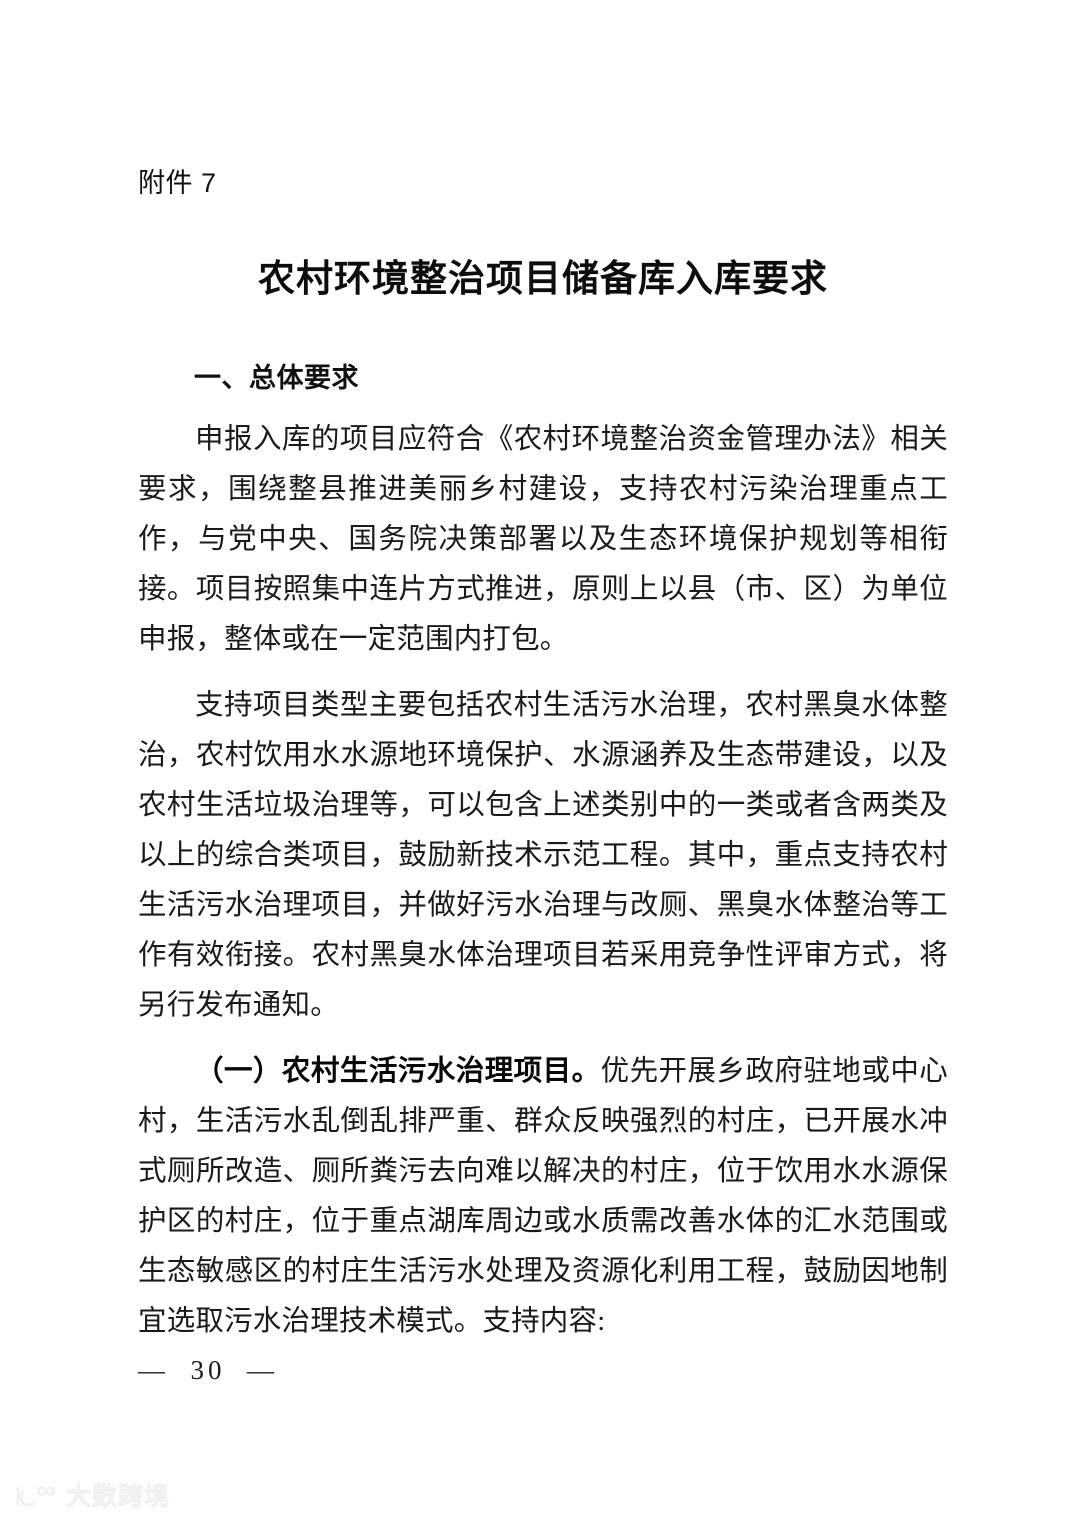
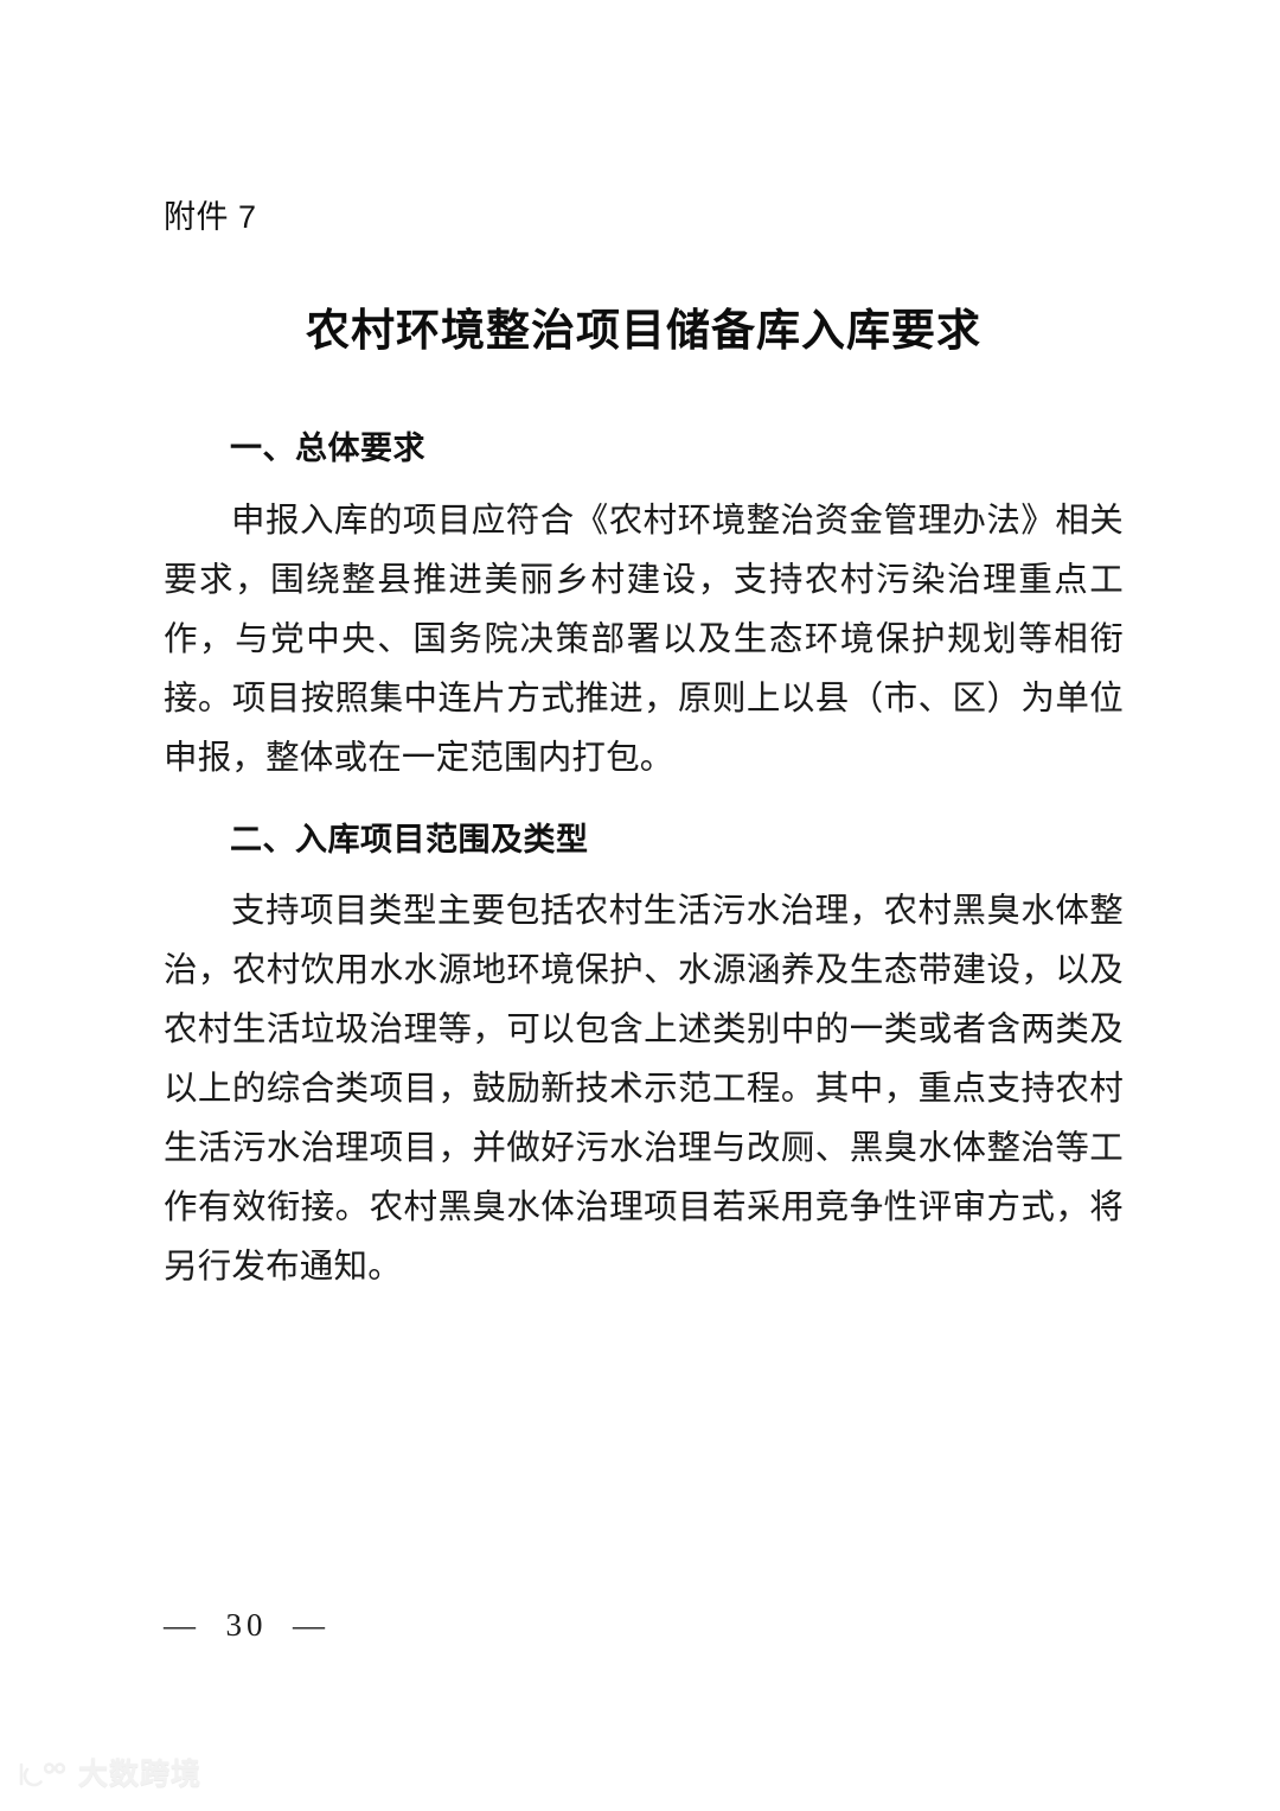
  附件 7
  农村环境整治项目储备库入库要求
  一、总体要求
  申报入库的项目应符合《农村环境整治资金管理办法》相关要求，围绕整县推进美丽乡村建设，支持农村污染治理重点工作，与党中央、国务院决策部署以及生态环境保护规划等相衔接。项目按照集中连片方式推进，原则上以县（市、区）为单位申报，整体或在一定范围内打包。
+ 二、入库项目范围及类型
  支持项目类型主要包括农村生活污水治理，农村黑臭水体整治，农村饮用水水源地环境保护、水源涵养及生态带建设，以及农村生活垃圾治理等，可以包含上述类别中的一类或者含两类及以上的综合类项目，鼓励新技术示范工程。其中，重点支持农村生活污水治理项目，并做好污水治理与改厕、黑臭水体整治等工作有效衔接。农村黑臭水体治理项目若采用竞争性评审方式，将另行发布通知。
- （一）农村生活污水治理项目。优先开展乡政府驻地或中心村，生活污水乱倒乱排严重、群众反映强烈的村庄，已开展水冲式厕所改造、厕所粪污去向难以解决的村庄，位于饮用水水源保护区的村庄，位于重点湖库周边或水质需改善水体的汇水范围或生态敏感区的村庄生活污水处理及资源化利用工程，鼓励因地制宜选取污水治理技术模式。支持内容:
  — 30 —
